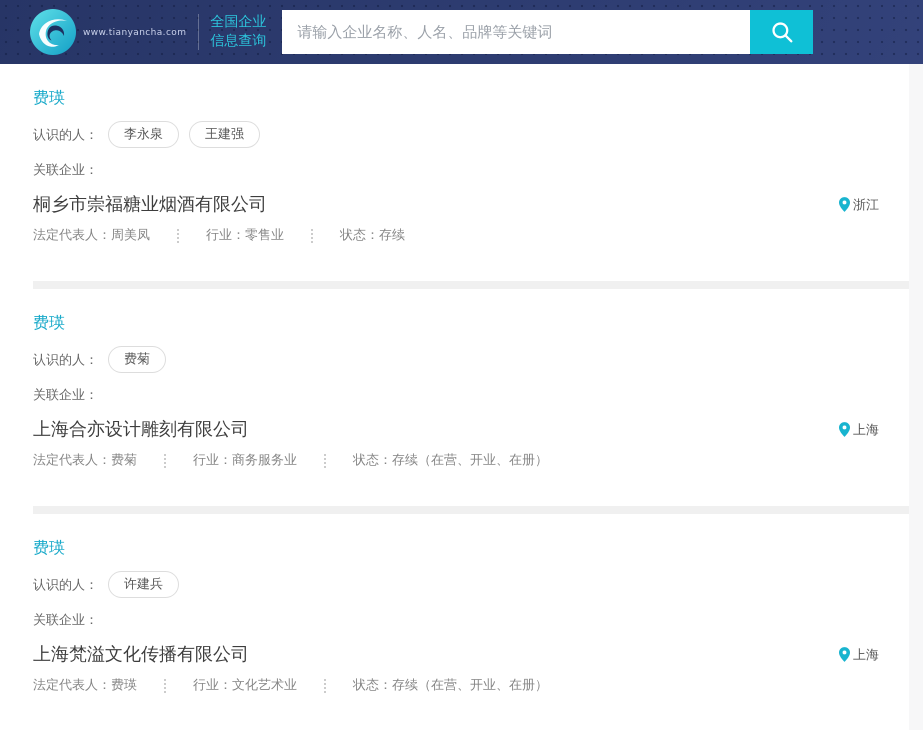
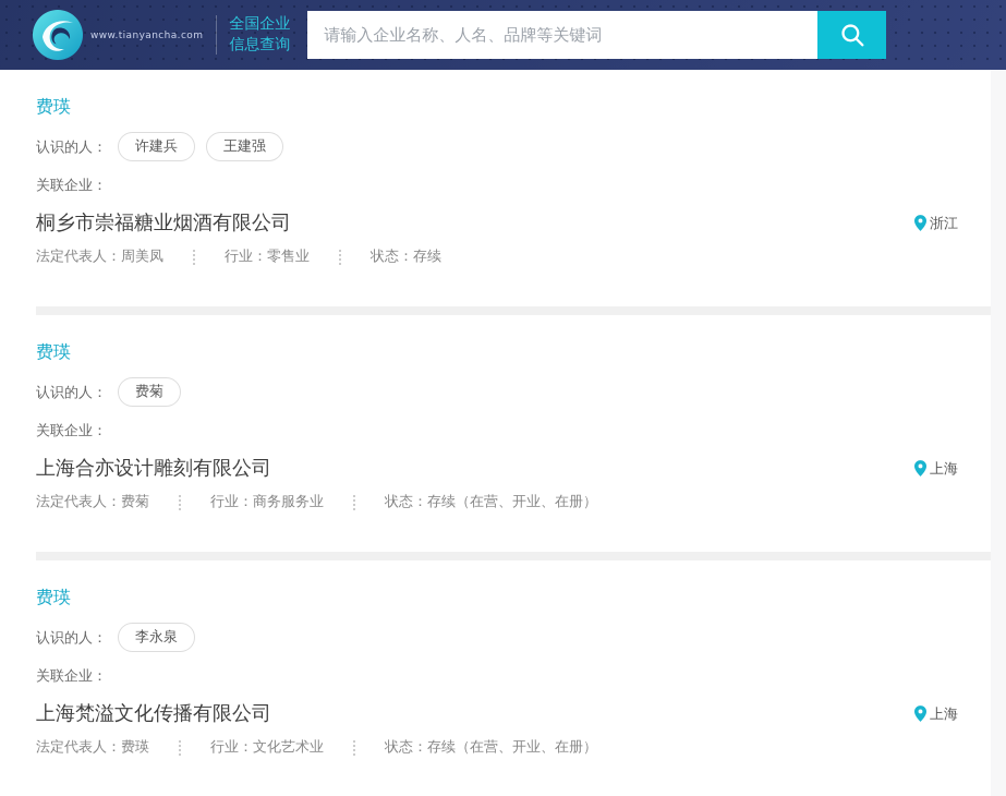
  www.tianyancha.com
  全国企业
  信息查询
  请输入企业名称、人名、品牌等关键词
  费瑛
  认识的人：
- 李永泉
+ 许建兵
  王建强
  关联企业：
  桐乡市崇福糖业烟酒有限公司
  浙江
  法定代表人：周美凤
  行业：零售业
  状态：存续
  费瑛
  认识的人：
  费菊
  关联企业：
  上海合亦设计雕刻有限公司
  上海
  法定代表人：费菊
  行业：商务服务业
  状态：存续（在营、开业、在册）
  费瑛
  认识的人：
- 许建兵
+ 李永泉
  关联企业：
  上海梵溢文化传播有限公司
  上海
  法定代表人：费瑛
  行业：文化艺术业
  状态：存续（在营、开业、在册）
